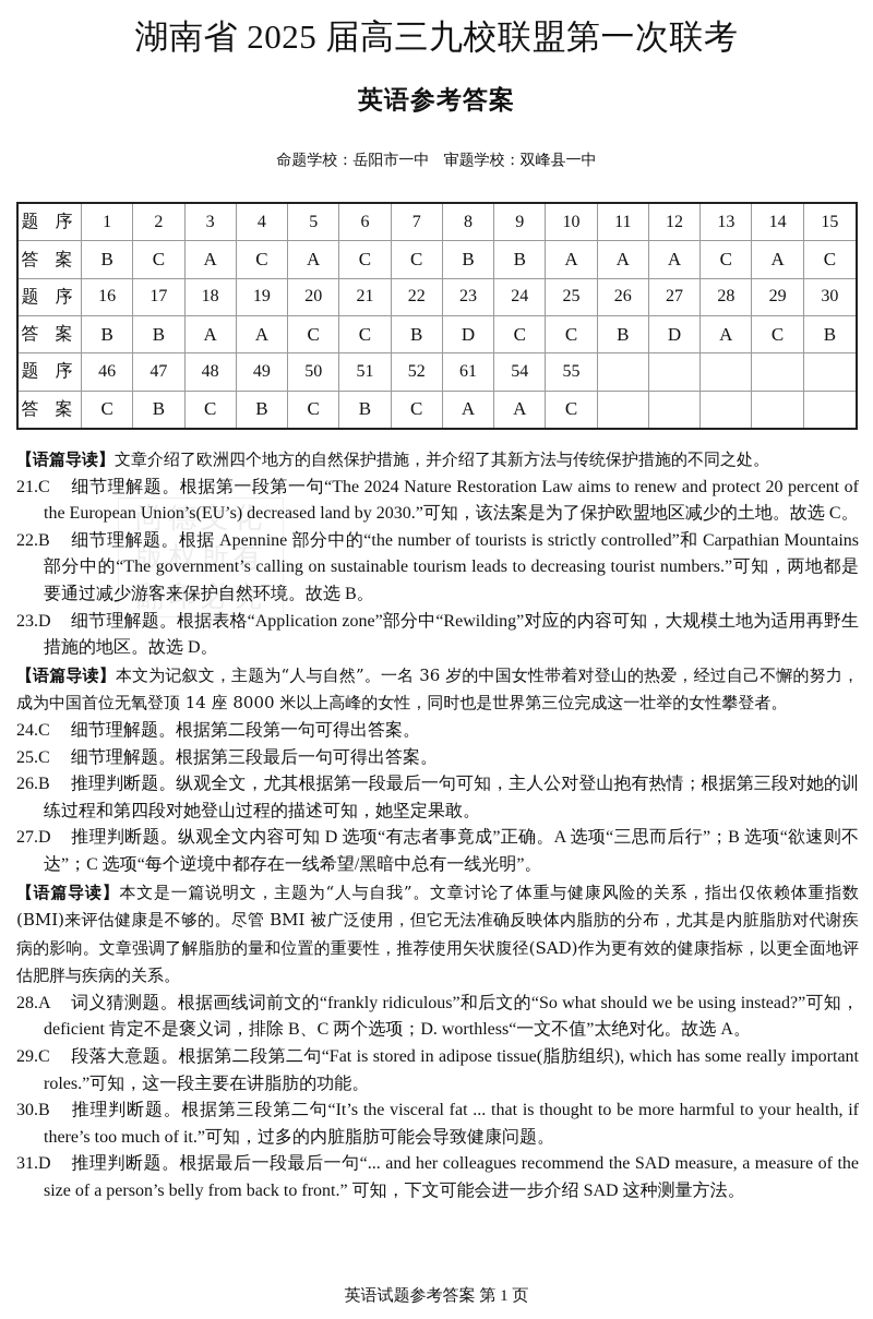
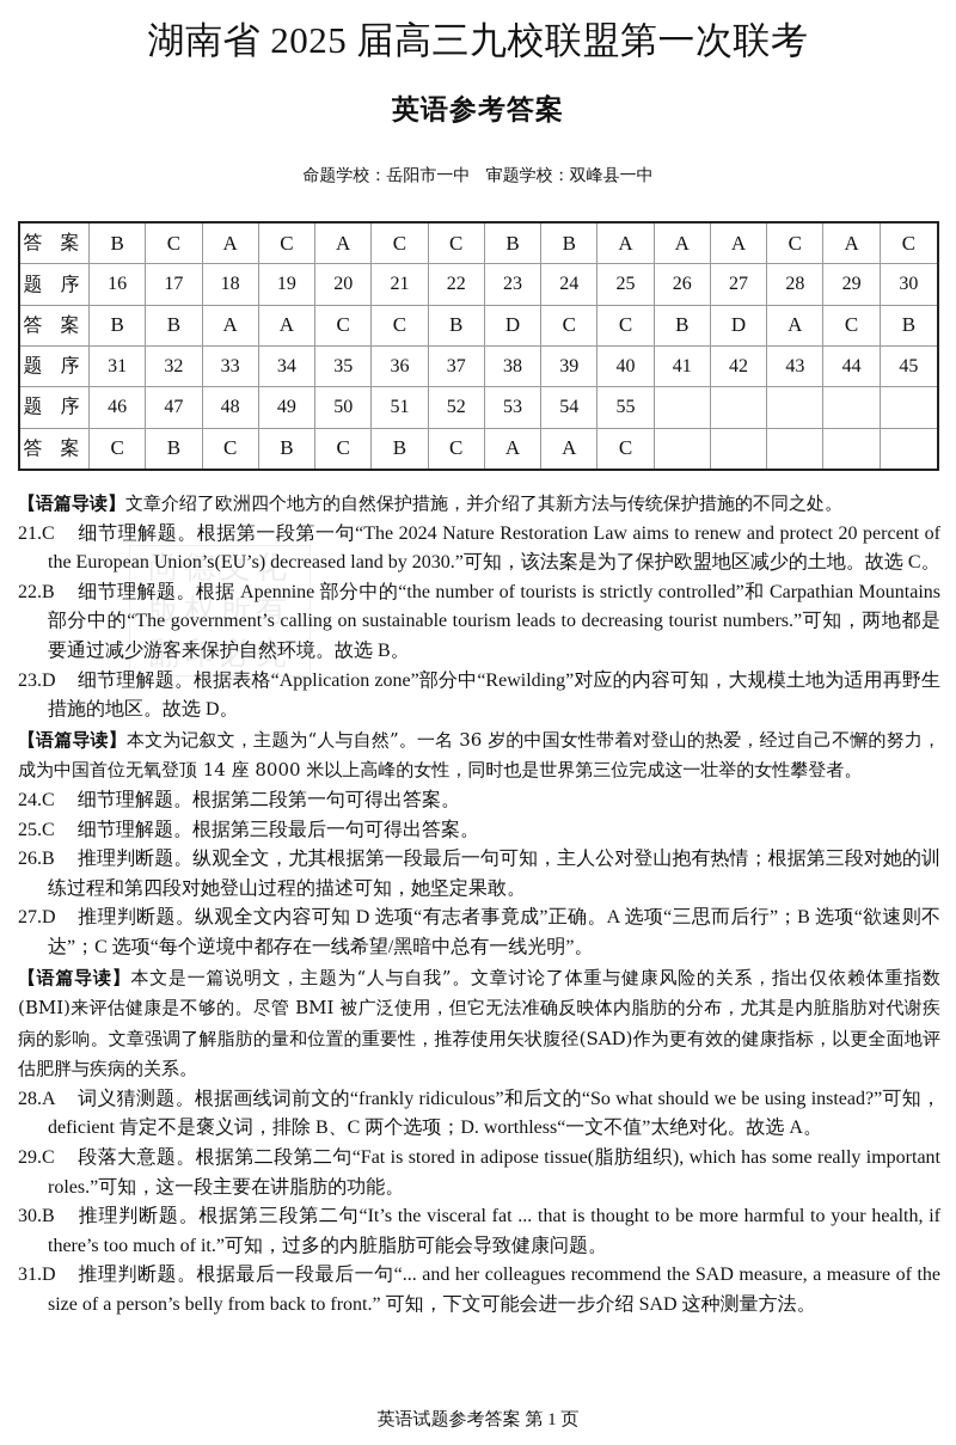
  湖南省 2025 届高三九校联盟第一次联考
  英语参考答案
  命题学校：岳阳市一中 审题学校：双峰县一中
- 题 序	1	2	3	4	5	6	7	8	9	10	11	12	13	14	15
  答 案	B	C	A	C	A	C	C	B	B	A	A	A	C	A	C
  题 序	16	17	18	19	20	21	22	23	24	25	26	27	28	29	30
  答 案	B	B	A	A	C	C	B	D	C	C	B	D	A	C	B
+ 题 序	31	32	33	34	35	36	37	38	39	40	41	42	43	44	45
- 题 序	46	47	48	49	50	51	52	61	54	55
+ 题 序	46	47	48	49	50	51	52	53	54	55
  答 案	C	B	C	B	C	B	C	A	A	C
  尚德文化
  版权所有
  翻印必究
  【语篇导读】文章介绍了欧洲四个地方的自然保护措施，并介绍了其新方法与传统保护措施的不同之处。
  21.C 细节理解题。根据第一段第一句“The 2024 Nature Restoration Law aims to renew and protect 20 percent of the European Union’s(EU’s) decreased land by 2030.”可知，该法案是为了保护欧盟地区减少的土地。故选 C。
  22.B 细节理解题。根据 Apennine 部分中的“the number of tourists is strictly controlled”和 Carpathian Mountains 部分中的“The government’s calling on sustainable tourism leads to decreasing tourist numbers.”可知，两地都是要通过减少游客来保护自然环境。故选 B。
  23.D 细节理解题。根据表格“Application zone”部分中“Rewilding”对应的内容可知，大规模土地为适用再野生措施的地区。故选 D。
  【语篇导读】本文为记叙文，主题为“人与自然”。一名 36 岁的中国女性带着对登山的热爱，经过自己不懈的努力，成为中国首位无氧登顶 14 座 8000 米以上高峰的女性，同时也是世界第三位完成这一壮举的女性攀登者。
  24.C 细节理解题。根据第二段第一句可得出答案。
  25.C 细节理解题。根据第三段最后一句可得出答案。
  26.B 推理判断题。纵观全文，尤其根据第一段最后一句可知，主人公对登山抱有热情；根据第三段对她的训练过程和第四段对她登山过程的描述可知，她坚定果敢。
  27.D 推理判断题。纵观全文内容可知 D 选项“有志者事竟成”正确。A 选项“三思而后行”；B 选项“欲速则不达”；C 选项“每个逆境中都存在一线希望/黑暗中总有一线光明”。
  【语篇导读】本文是一篇说明文，主题为“人与自我”。文章讨论了体重与健康风险的关系，指出仅依赖体重指数(BMI)来评估健康是不够的。尽管 BMI 被广泛使用，但它无法准确反映体内脂肪的分布，尤其是内脏脂肪对代谢疾病的影响。文章强调了解脂肪的量和位置的重要性，推荐使用矢状腹径(SAD)作为更有效的健康指标，以更全面地评估肥胖与疾病的关系。
  28.A 词义猜测题。根据画线词前文的“frankly ridiculous”和后文的“So what should we be using instead?”可知，deficient 肯定不是褒义词，排除 B、C 两个选项；D. worthless“一文不值”太绝对化。故选 A。
  29.C 段落大意题。根据第二段第二句“Fat is stored in adipose tissue(脂肪组织), which has some really important roles.”可知，这一段主要在讲脂肪的功能。
  30.B 推理判断题。根据第三段第二句“It’s the visceral fat ... that is thought to be more harmful to your health, if there’s too much of it.”可知，过多的内脏脂肪可能会导致健康问题。
  31.D 推理判断题。根据最后一段最后一句“... and her colleagues recommend the SAD measure, a measure of the size of a person’s belly from back to front.” 可知，下文可能会进一步介绍 SAD 这种测量方法。
  英语试题参考答案 第 1 页
